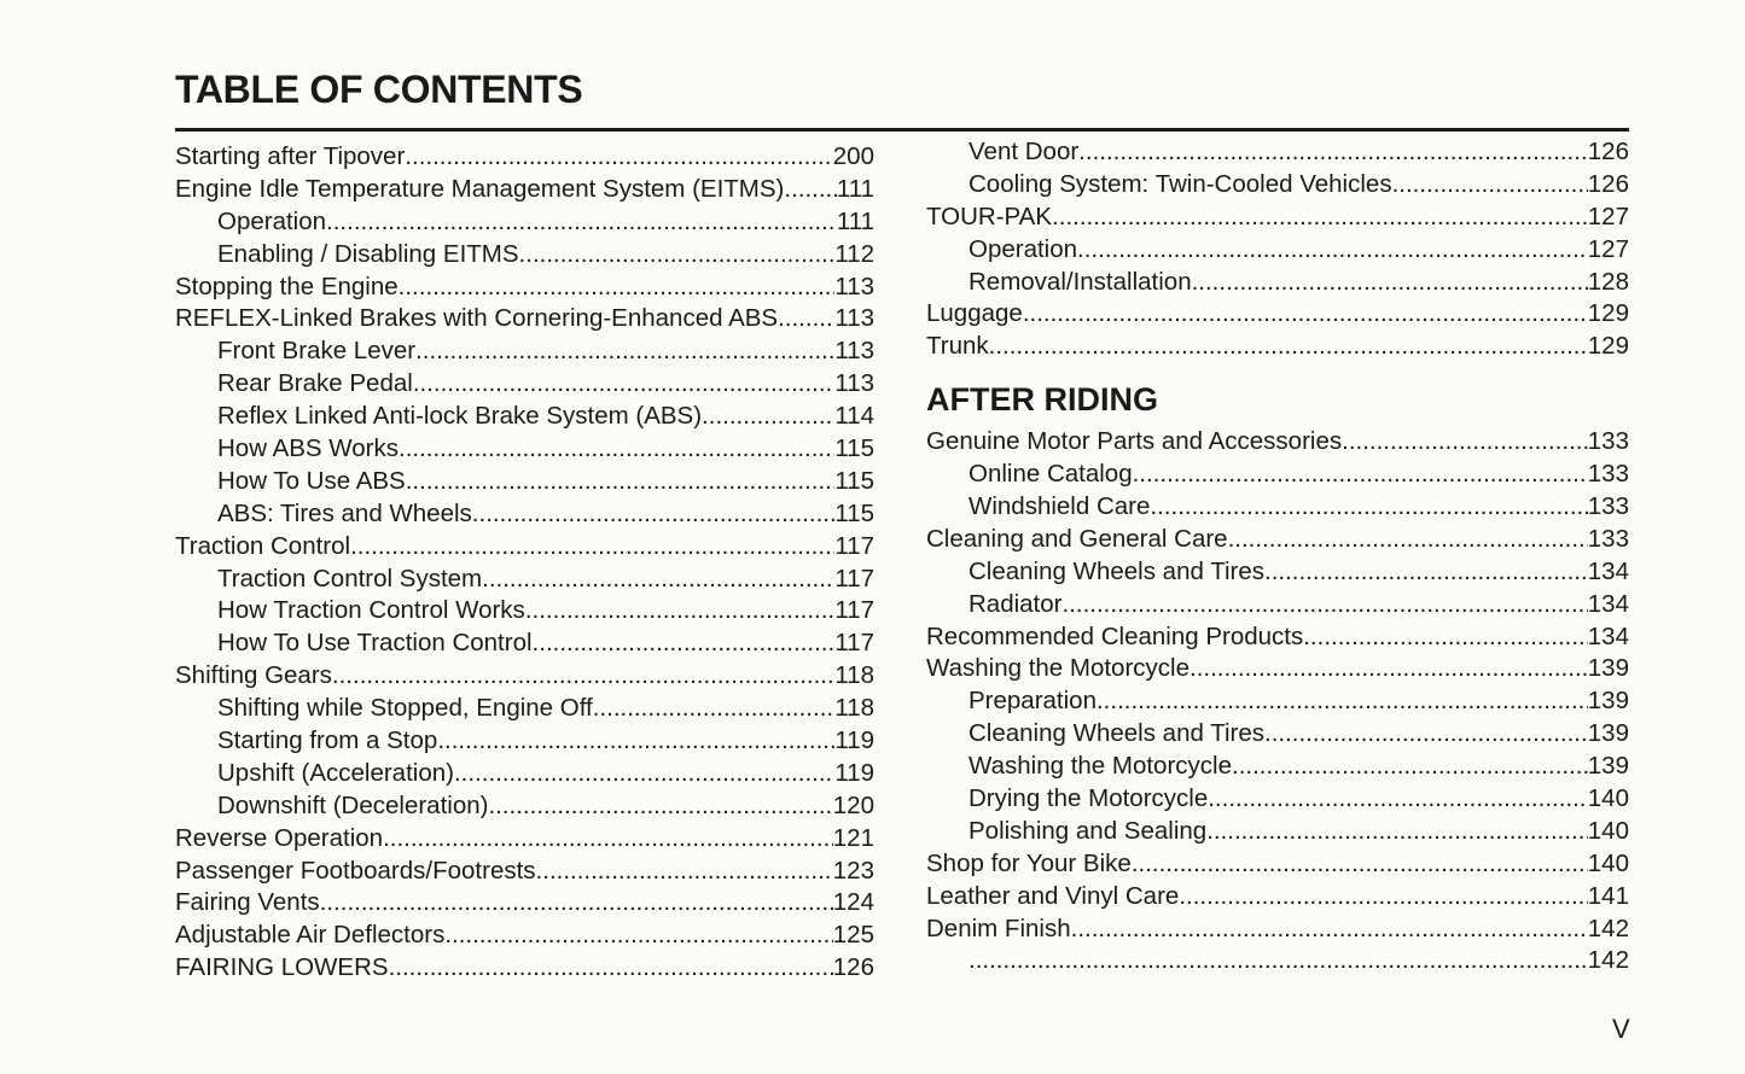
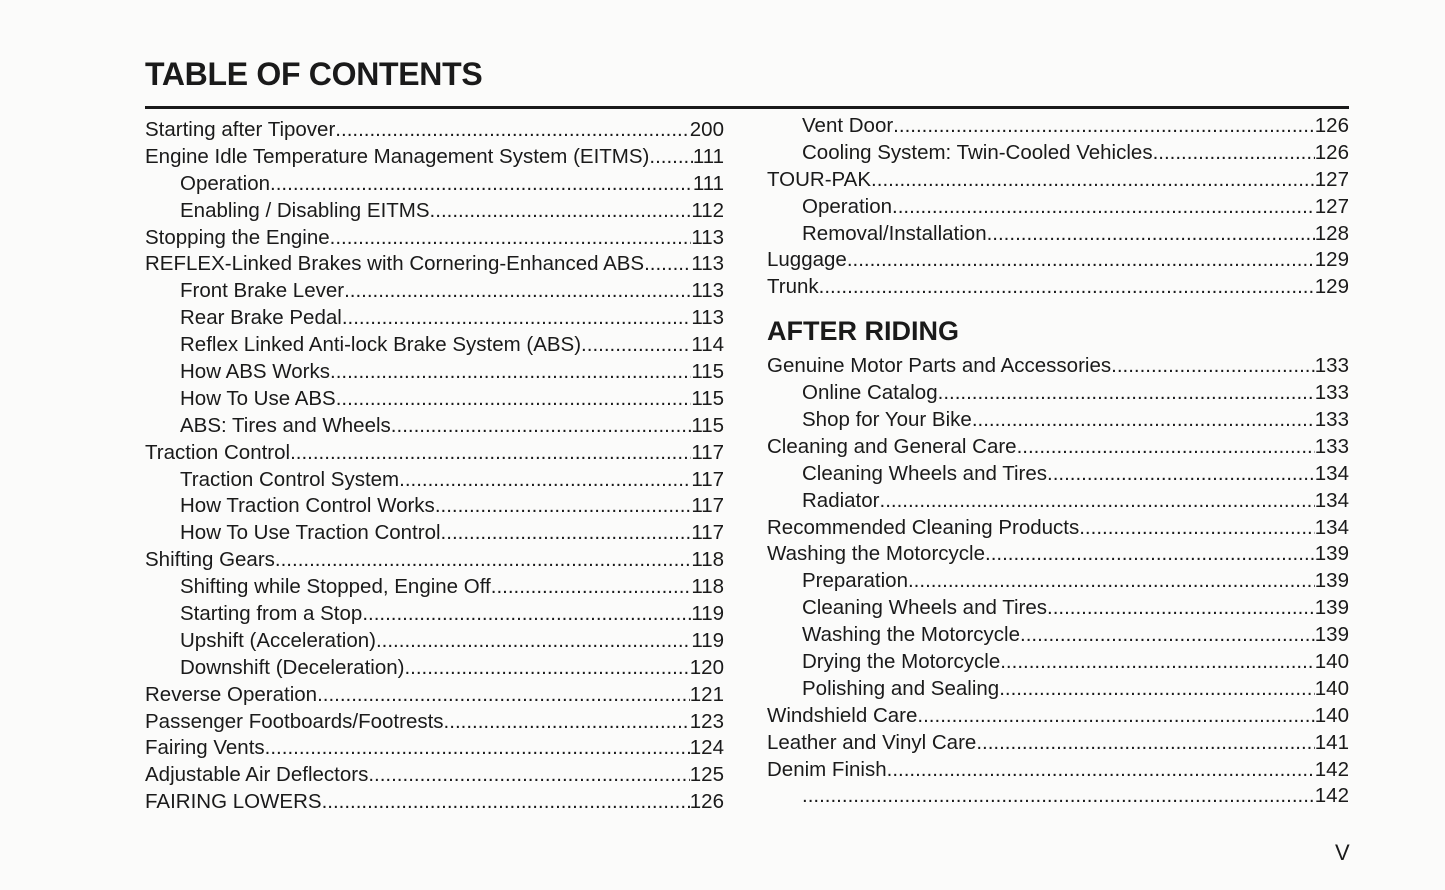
  TABLE OF CONTENTS
  Starting after Tipover
  200
  Engine Idle Temperature Management System (EITMS)
  111
  Operation
  111
  Enabling / Disabling EITMS
  112
  Stopping the Engine
  113
  REFLEX-Linked Brakes with Cornering-Enhanced ABS
  113
  Front Brake Lever
  113
  Rear Brake Pedal
  113
  Reflex Linked Anti-lock Brake System (ABS)
  114
  How ABS Works
  115
  How To Use ABS
  115
  ABS: Tires and Wheels
  115
  Traction Control
  117
  Traction Control System
  117
  How Traction Control Works
  117
  How To Use Traction Control
  117
  Shifting Gears
  118
  Shifting while Stopped, Engine Off
  118
  Starting from a Stop
  119
  Upshift (Acceleration)
  119
  Downshift (Deceleration)
  120
  Reverse Operation
  121
  Passenger Footboards/Footrests
  123
  Fairing Vents
  124
  Adjustable Air Deflectors
  125
  FAIRING LOWERS
  126
  Vent Door
  126
  Cooling System: Twin-Cooled Vehicles
  126
  TOUR-PAK
  127
  Operation
  127
  Removal/Installation
  128
  Luggage
  129
  Trunk
  129
  AFTER RIDING
  Genuine Motor Parts and Accessories
  133
  Online Catalog
  133
- Windshield Care
+ Shop for Your Bike
  133
  Cleaning and General Care
  133
  Cleaning Wheels and Tires
  134
  Radiator
  134
  Recommended Cleaning Products
  134
  Washing the Motorcycle
  139
  Preparation
  139
  Cleaning Wheels and Tires
  139
  Washing the Motorcycle
  139
  Drying the Motorcycle
  140
  Polishing and Sealing
  140
- Shop for Your Bike
+ Windshield Care
  140
  Leather and Vinyl Care
  141
  Denim Finish
  142
  142
  V
